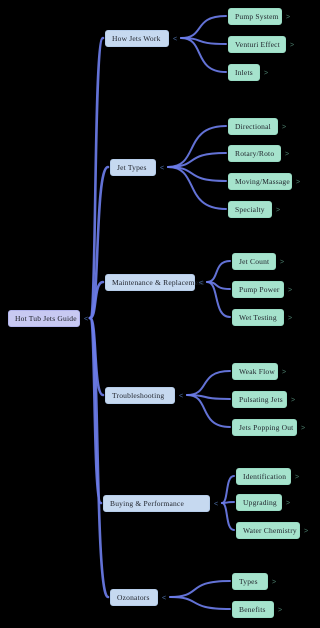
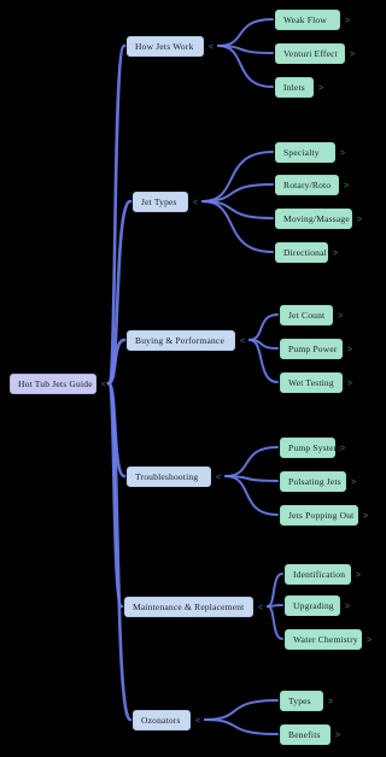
  Hot Tub Jets Guide
  How Jets Work
- Pump System
+ Weak Flow
  Venturi Effect
  Inlets
  Jet Types
- Directional
+ Specialty
  Rotary/Roto
  Moving/Massage
- Specialty
+ Directional
- Maintenance & Replacement
+ Buying & Performance
  Jet Count
  Pump Power
  Wet Testing
  Troubleshooting
- Weak Flow
+ Pump System
  Pulsating Jets
  Jets Popping Out
- Buying & Performance
+ Maintenance & Replacement
  Identification
  Upgrading
  Water Chemistry
  Ozonators
  Types
  Benefits
